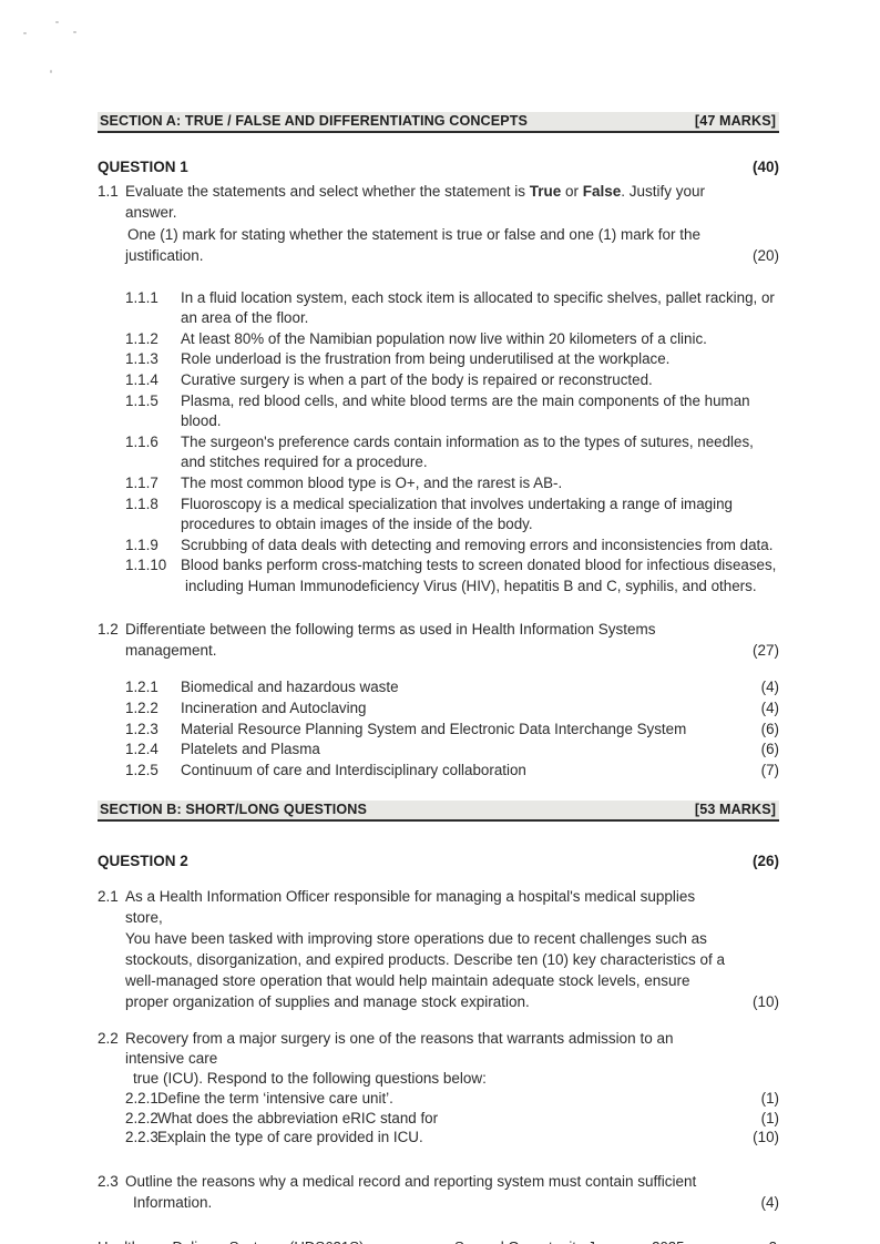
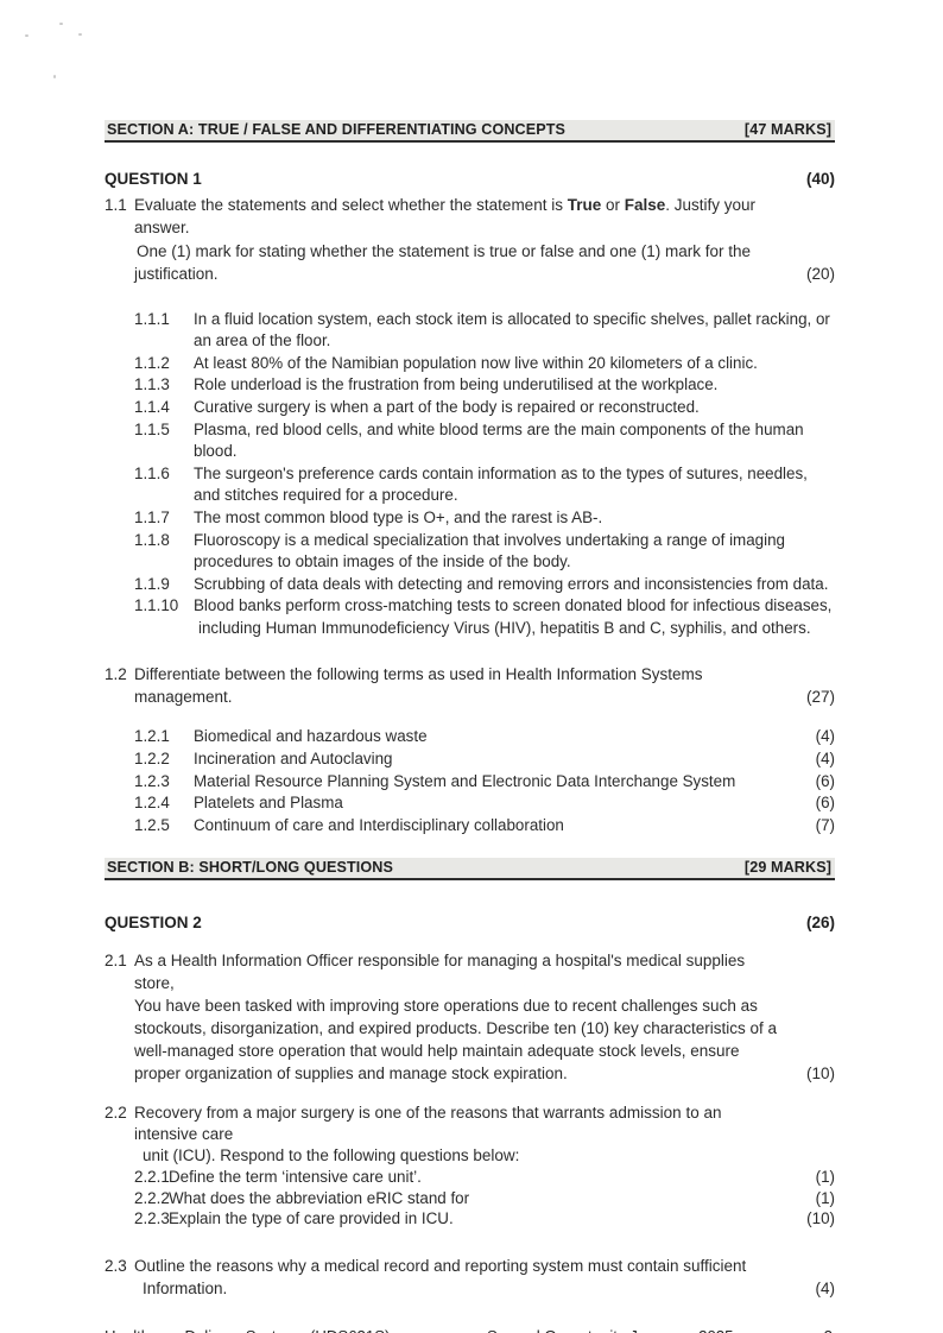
  SECTION A: TRUE / FALSE AND DIFFERENTIATING CONCEPTS
  [47 MARKS]
  QUESTION 1
  (40)
  1.1
  Evaluate the statements and select whether the statement is True or False. Justify your answer.
  One (1) mark for stating whether the statement is true or false and one (1) mark for the
  justification.
  (20)
  1.1.1
  In a fluid location system, each stock item is allocated to specific shelves, pallet racking, or
  an area of the floor.
  1.1.2
  At least 80% of the Namibian population now live within 20 kilometers of a clinic.
  1.1.3
  Role underload is the frustration from being underutilised at the workplace.
  1.1.4
  Curative surgery is when a part of the body is repaired or reconstructed.
  1.1.5
  Plasma, red blood cells, and white blood terms are the main components of the human blood.
  1.1.6
  The surgeon's preference cards contain information as to the types of sutures, needles,
  and stitches required for a procedure.
  1.1.7
  The most common blood type is O+, and the rarest is AB-.
  1.1.8
  Fluoroscopy is a medical specialization that involves undertaking a range of imaging
  procedures to obtain images of the inside of the body.
  1.1.9
  Scrubbing of data deals with detecting and removing errors and inconsistencies from data.
  1.1.10
  Blood banks perform cross-matching tests to screen donated blood for infectious diseases,
  including Human Immunodeficiency Virus (HIV), hepatitis B and C, syphilis, and others.
  1.2
  Differentiate between the following terms as used in Health Information Systems
  management.
  (27)
  1.2.1
  Biomedical and hazardous waste
  (4)
  1.2.2
  Incineration and Autoclaving
  (4)
  1.2.3
  Material Resource Planning System and Electronic Data Interchange System
  (6)
  1.2.4
  Platelets and Plasma
  (6)
  1.2.5
  Continuum of care and Interdisciplinary collaboration
  (7)
  SECTION B: SHORT/LONG QUESTIONS
- [53 MARKS]
+ [29 MARKS]
  QUESTION 2
  (26)
  2.1
  As a Health Information Officer responsible for managing a hospital's medical supplies store,
  You have been tasked with improving store operations due to recent challenges such as
  stockouts, disorganization, and expired products. Describe ten (10) key characteristics of a
  well-managed store operation that would help maintain adequate stock levels, ensure
  proper organization of supplies and manage stock expiration.
  (10)
  2.2
  Recovery from a major surgery is one of the reasons that warrants admission to an intensive care
- true (ICU). Respond to the following questions below:
+ unit (ICU). Respond to the following questions below:
  2.2.1
  Define the term ‘intensive care unit’.
  (1)
  2.2.2
  What does the abbreviation eRIC stand for
  (1)
  2.2.3
  Explain the type of care provided in ICU.
  (10)
  2.3
  Outline the reasons why a medical record and reporting system must contain sufficient
  Information.
  (4)
